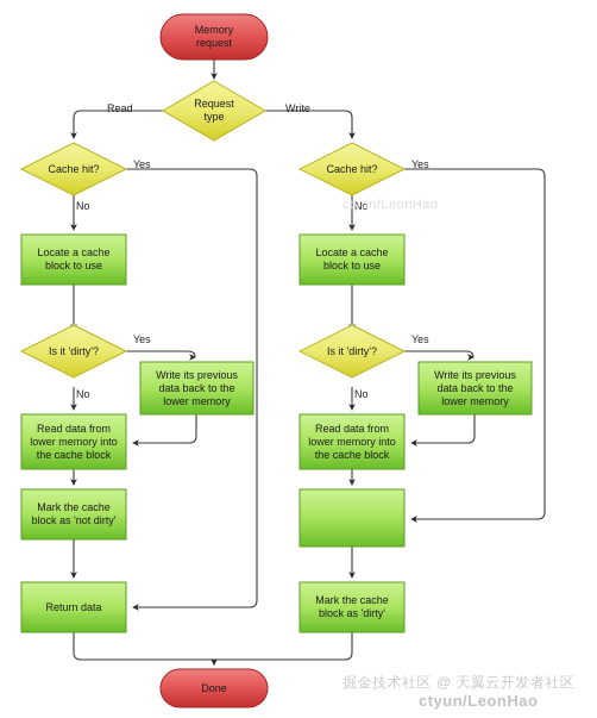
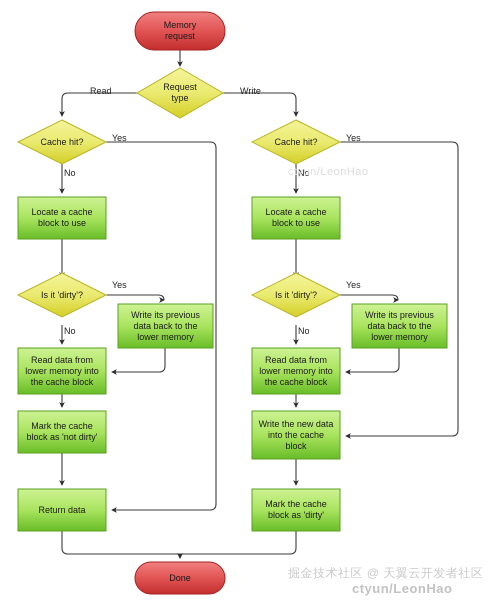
  Memory
  request
  Request
  type
  Cache hit?
  Locate a cache
  block to use
  Is it 'dirty'?
  Write its previous
  data back to the
  lower memory
  Read data from
  lower memory into
  the cache block
  Mark the cache
  block as 'not dirty'
  Return data
  Cache hit?
  Locate a cache
  block to use
  Is it 'dirty'?
  Write its previous
  data back to the
  lower memory
  Read data from
  lower memory into
  the cache block
+ Write the new data
+ into the cache
+ block
  Mark the cache
  block as 'dirty'
  Done
  Read
  Write
  Yes
  No
  Yes
  No
  Yes
  No
  Yes
  No
  掘金技术社区 @ 天翼云开发者社区
  ctyun/LeonHao
  ctyun/LeonHao
